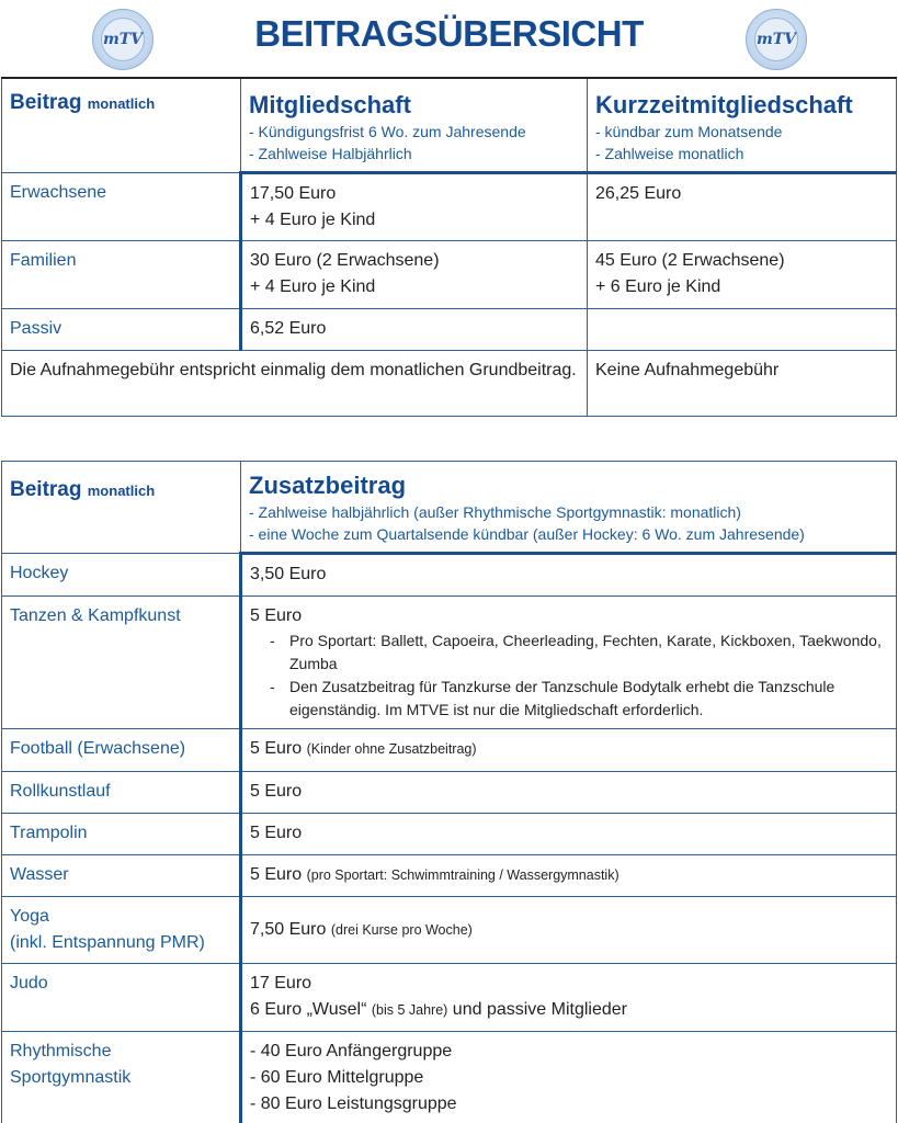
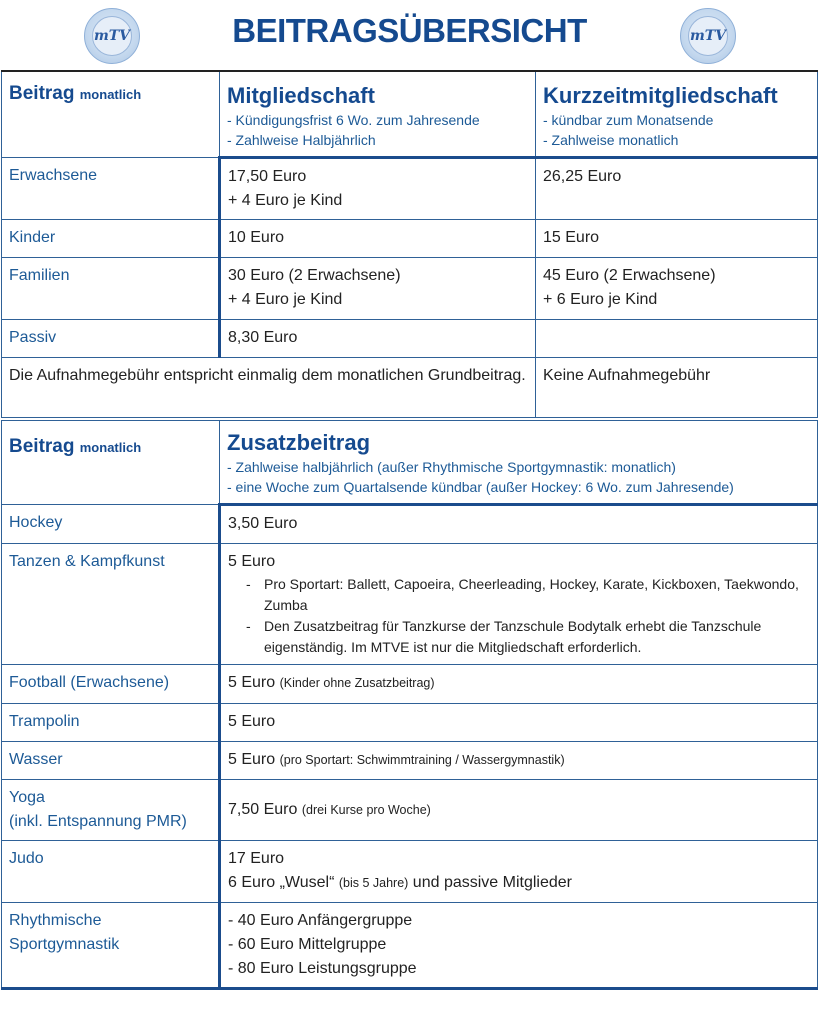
  mTV
  BEITRAGSÜBERSICHT
  mTV
  Beitrag monatlich	Mitgliedschaft - Kündigungsfrist 6 Wo. zum Jahresende - Zahlweise Halbjährlich	Kurzzeitmitgliedschaft - kündbar zum Monatsende - Zahlweise monatlich
  Erwachsene	17,50 Euro+ 4 Euro je Kind	26,25 Euro
+ Kinder	10 Euro	15 Euro
  Familien	30 Euro (2 Erwachsene)+ 4 Euro je Kind	45 Euro (2 Erwachsene)+ 6 Euro je Kind
- Passiv	6,52 Euro
+ Passiv	8,30 Euro
  Die Aufnahmegebühr entspricht einmalig dem monatlichen Grundbeitrag.	Keine Aufnahmegebühr
  Beitrag monatlich	Zusatzbeitrag - Zahlweise halbjährlich (außer Rhythmische Sportgymnastik: monatlich) - eine Woche zum Quartalsende kündbar (außer Hockey: 6 Wo. zum Jahresende)
  Hockey	3,50 Euro
- Tanzen & Kampfkunst	5 Euro Pro Sportart: Ballett, Capoeira, Cheerleading, Fechten, Karate, Kickboxen, Taekwondo, Zumba Den Zusatzbeitrag für Tanzkurse der Tanzschule Bodytalk erhebt die Tanzschule eigenständig. Im MTVE ist nur die Mitgliedschaft erforderlich.
+ Tanzen & Kampfkunst	5 Euro Pro Sportart: Ballett, Capoeira, Cheerleading, Hockey, Karate, Kickboxen, Taekwondo, Zumba Den Zusatzbeitrag für Tanzkurse der Tanzschule Bodytalk erhebt die Tanzschule eigenständig. Im MTVE ist nur die Mitgliedschaft erforderlich.
  Football (Erwachsene)	5 Euro (Kinder ohne Zusatzbeitrag)
- Rollkunstlauf	5 Euro
  Trampolin	5 Euro
  Wasser	5 Euro (pro Sportart: Schwimmtraining / Wassergymnastik)
  Yoga(inkl. Entspannung PMR)	7,50 Euro (drei Kurse pro Woche)
  Judo	17 Euro 6 Euro „Wusel“ (bis 5 Jahre) und passive Mitglieder
  RhythmischeSportgymnastik	- 40 Euro Anfängergruppe - 60 Euro Mittelgruppe - 80 Euro Leistungsgruppe
